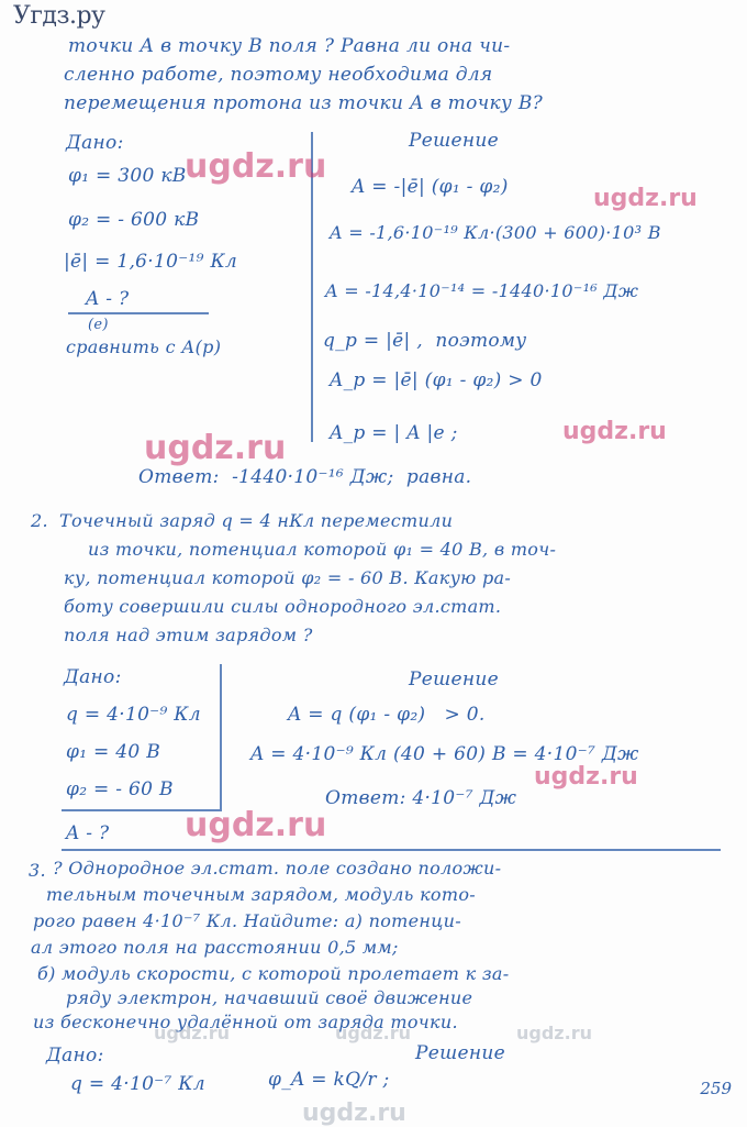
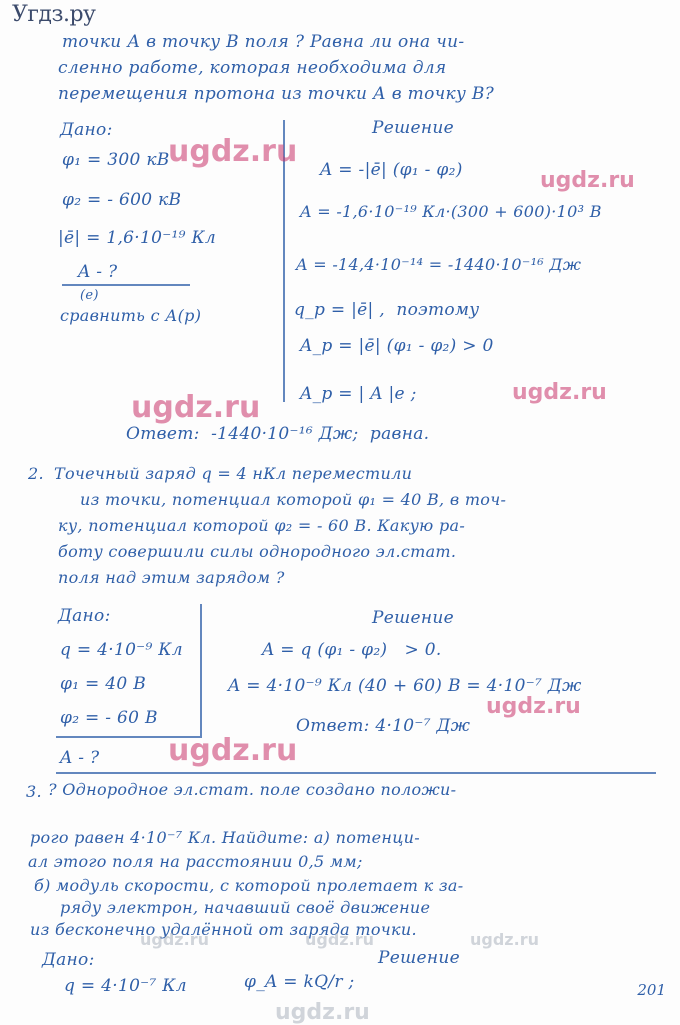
  Угдз.ру
  точки А в точку В поля ? Равна ли она чи-
- сленно работе, поэтому необходима для
+ сленно работе, которая необходима для
  перемещения протона из точки А в точку В?
  Дано:
  Решение
  φ₁ = 300 кВ
  φ₂ = - 600 кВ
  |ē| = 1,6·10⁻¹⁹ Кл
  A - ?
  (е)
  сравнить с А(p)
  A = -|ē| (φ₁ - φ₂)
  A = -1,6·10⁻¹⁹ Кл·(300 + 600)·10³ В
  A = -14,4·10⁻¹⁴ = -1440·10⁻¹⁶ Дж
  q_p = |ē| , поэтому
  A_p = |ē| (φ₁ - φ₂) > 0
  A_p = | A |е ;
  Ответ: -1440·10⁻¹⁶ Дж; равна.
  2.
  Точечный заряд q = 4 нКл переместили
  из точки, потенциал которой φ₁ = 40 В, в точ-
  ку, потенциал которой φ₂ = - 60 В. Какую ра-
  боту совершили силы однородного эл.стат.
  поля над этим зарядом ?
  Дано:
  Решение
  q = 4·10⁻⁹ Кл
  φ₁ = 40 В
  φ₂ = - 60 В
  A - ?
  A = q (φ₁ - φ₂) > 0.
  A = 4·10⁻⁹ Кл (40 + 60) В = 4·10⁻⁷ Дж
  Ответ: 4·10⁻⁷ Дж
  3.
  ? Однородное эл.стат. поле создано положи-
- тельным точечным зарядом, модуль кото-
  рого равен 4·10⁻⁷ Кл. Найдите: а) потенци-
  ал этого поля на расстоянии 0,5 мм;
  б) модуль скорости, с которой пролетает к за-
  ряду электрон, начавший своё движение
  из бесконечно удалённой от заряда точки.
  Дано:
  Решение
  q = 4·10⁻⁷ Кл
  φ_A = kQ/r ;
- 259
+ 201
  ugdz.ru
  ugdz.ru
  ugdz.ru
  ugdz.ru
  ugdz.ru
  ugdz.ru
  ugdz.ru
  ugdz.ru
  ugdz.ru
  ugdz.ru
